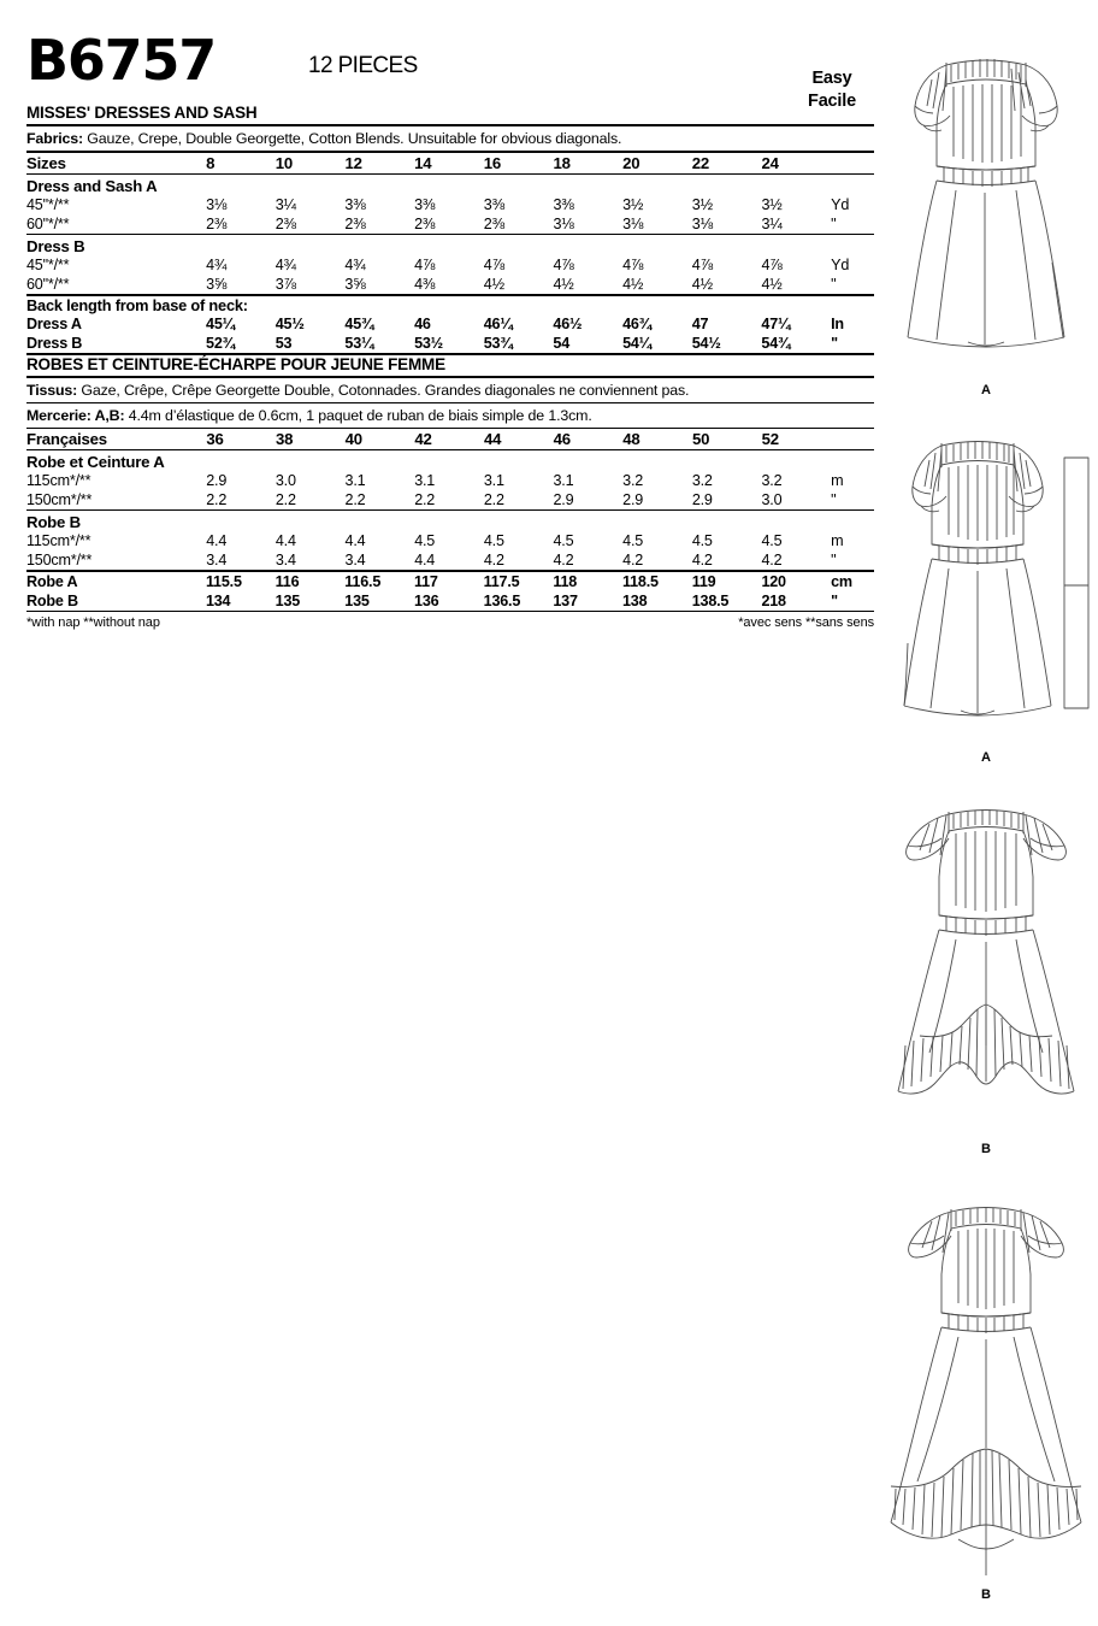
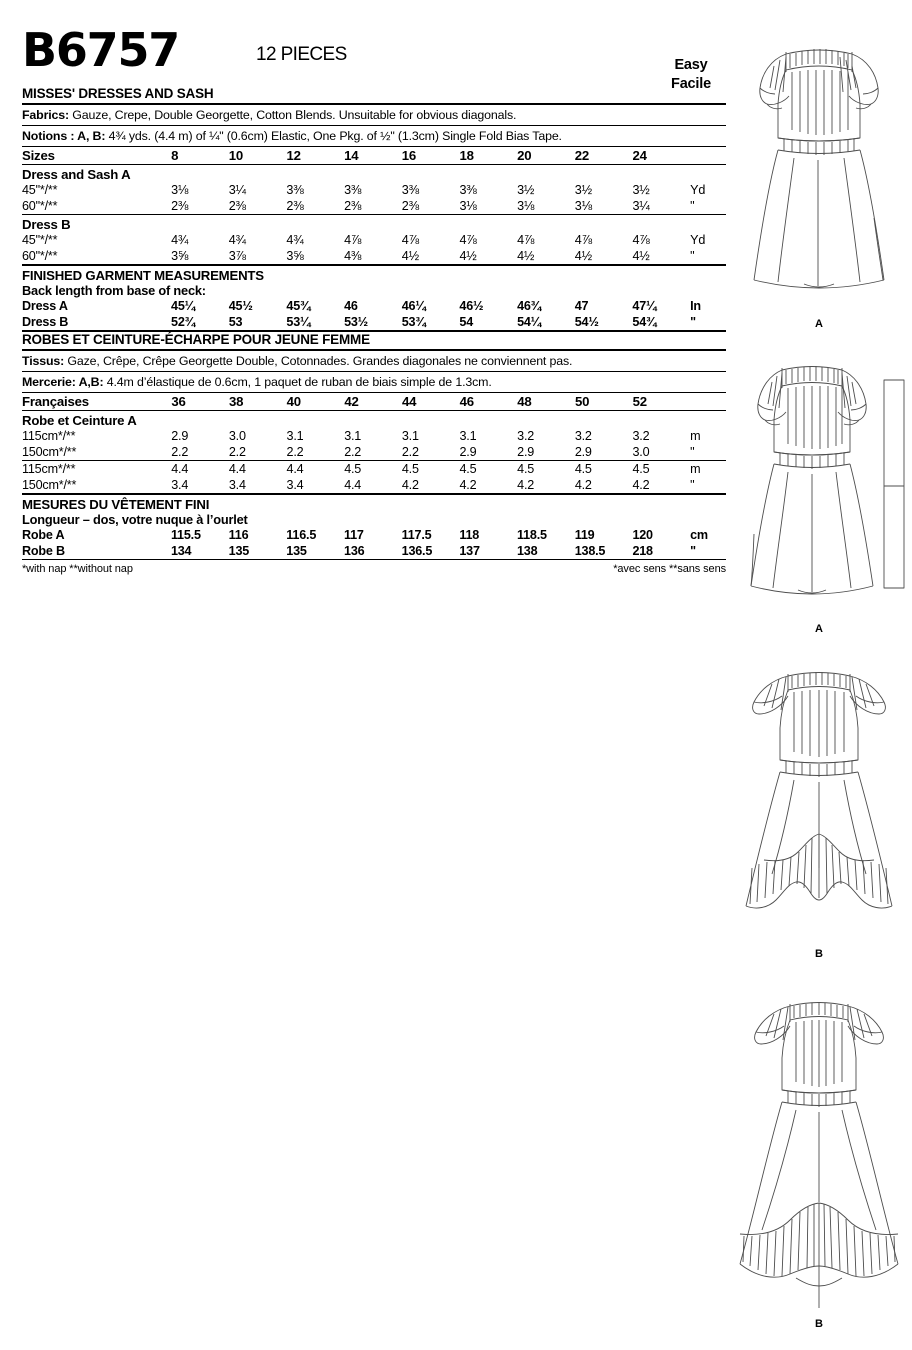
  Easy
  Facile
  B6757
  12 PIECES
  MISSES' DRESSES AND SASH
  Fabrics: Gauze, Crepe, Double Georgette, Cotton Blends. Unsuitable for obvious diagonals.
+ Notions : A, B: 4¾ yds. (4.4 m) of ¼" (0.6cm) Elastic, One Pkg. of ½" (1.3cm) Single Fold Bias Tape.
  Sizes	8	10	12	14	16	18	20	22	24
  Dress and Sash A
  45"*/**	3⅛	3¼	3⅜	3⅜	3⅜	3⅜	3½	3½	3½	Yd
  60"*/**	2⅜	2⅜	2⅜	2⅜	2⅜	3⅛	3⅛	3⅛	3¼	"
  Dress B
  45"*/**	4¾	4¾	4¾	4⅞	4⅞	4⅞	4⅞	4⅞	4⅞	Yd
  60"*/**	3⅝	3⅞	3⅝	4⅜	4½	4½	4½	4½	4½	"
+ FINISHED GARMENT MEASUREMENTS
  Back length from base of neck:
  Dress A	45¼	45½	45¾	46	46¼	46½	46¾	47	47¼	In
  Dress B	52¾	53	53¼	53½	53¾	54	54¼	54½	54¾	"
  ROBES ET CEINTURE-ÉCHARPE POUR JEUNE FEMME
  Tissus: Gaze, Crêpe, Crêpe Georgette Double, Cotonnades. Grandes diagonales ne conviennent pas.
  Mercerie: A,B: 4.4m d’élastique de 0.6cm, 1 paquet de ruban de biais simple de 1.3cm.
  Françaises	36	38	40	42	44	46	48	50	52
  Robe et Ceinture A
  115cm*/**	2.9	3.0	3.1	3.1	3.1	3.1	3.2	3.2	3.2	m
  150cm*/**	2.2	2.2	2.2	2.2	2.2	2.9	2.9	2.9	3.0	"
- Robe B
  115cm*/**	4.4	4.4	4.4	4.5	4.5	4.5	4.5	4.5	4.5	m
  150cm*/**	3.4	3.4	3.4	4.4	4.2	4.2	4.2	4.2	4.2	"
+ MESURES DU VÊTEMENT FINI
+ Longueur – dos, votre nuque à l’ourlet
  Robe A	115.5	116	116.5	117	117.5	118	118.5	119	120	cm
  Robe B	134	135	135	136	136.5	137	138	138.5	218	"
  *with nap **without nap
  *avec sens **sans sens
  A
  A
  B
  B
